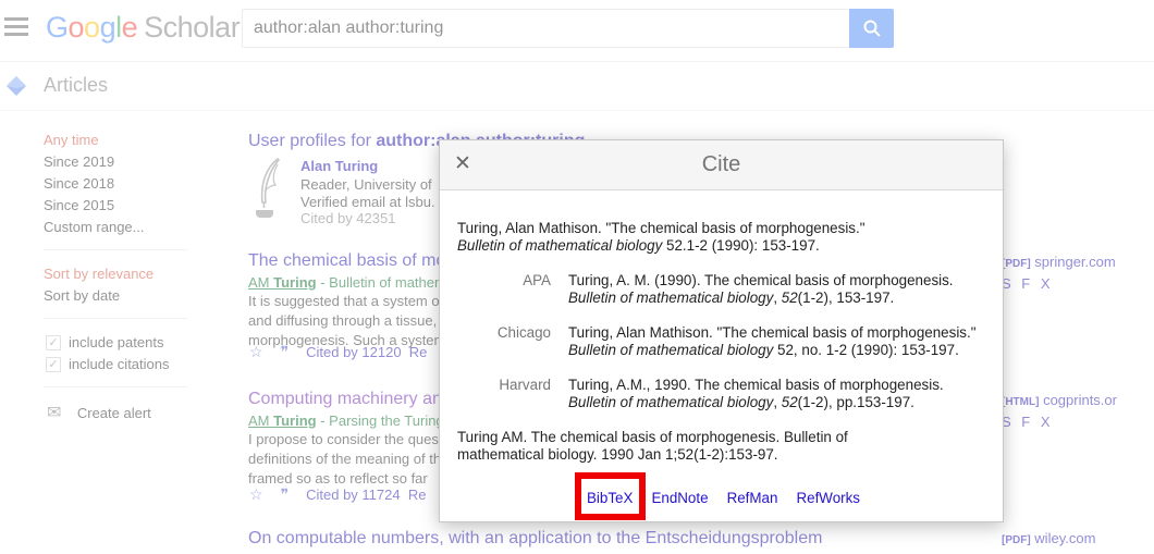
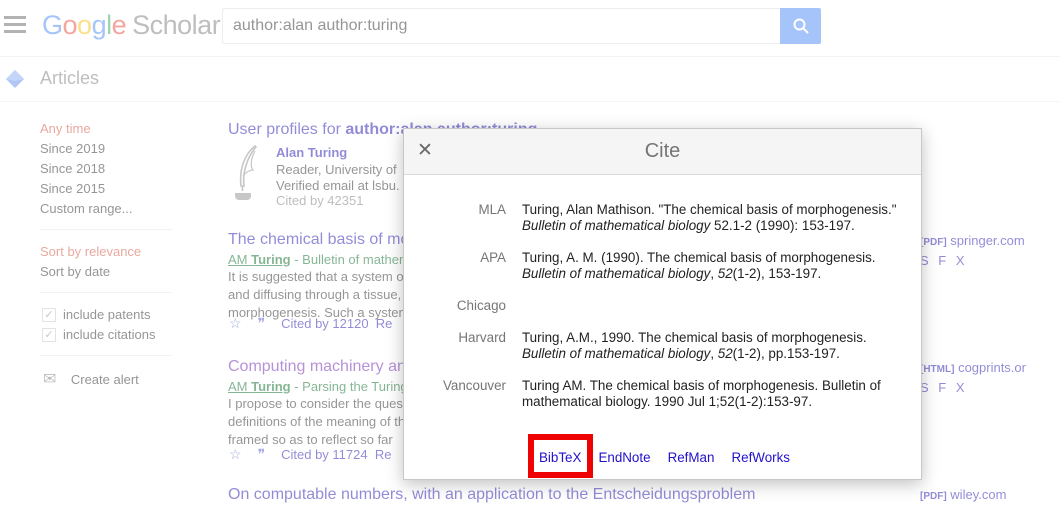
  Google Scholar
  author:alan author:turing
  Articles
  Any time
  Since 2019
  Since 2018
  Since 2015
  Custom range...
  Sort by relevance
  Sort by date
  ✓
  include patents
  ✓
  include citations
  ✉ Create alert
  Alan Turing
  Reader, University of
  Verified email at lsbu.
  Cited by 42351
  AM Turing - Bulletin of mathe
  It is suggested that a system o
  and diffusing through a tissue,
  morphogenesis. Such a syste
  ☆ ❞ Cited by 12120 Re
  AM Turing - Parsing the Turin
  I propose to consider the ques
  definitions of the meaning of th
  framed so as to reflect so far
  ☆ ❞ Cited by 11724 Re
  On computable numbers, with an application to the Entscheidungsproblem
  PDF] springer.com
  S F X
  HTML] cogprints.or
  S F X
  [PDF] wiley.com
  ✕
  Cite
+ MLA
  Turing, Alan Mathison. "The chemical basis of morphogenesis." Bulletin of mathematical biology 52.1-2 (1990): 153-197.
  APA
  Turing, A. M. (1990). The chemical basis of morphogenesis. Bulletin of mathematical biology, 52(1-2), 153-197.
  Chicago
- Turing, Alan Mathison. "The chemical basis of morphogenesis." Bulletin of mathematical biology 52, no. 1-2 (1990): 153-197.
  Harvard
  Turing, A.M., 1990. The chemical basis of morphogenesis. Bulletin of mathematical biology, 52(1-2), pp.153-197.
+ Vancouver
- Turing AM. The chemical basis of morphogenesis. Bulletin of mathematical biology. 1990 Jan 1;52(1-2):153-97.
+ Turing AM. The chemical basis of morphogenesis. Bulletin of mathematical biology. 1990 Jul 1;52(1-2):153-97.
  BibTeX EndNote RefMan RefWorks
